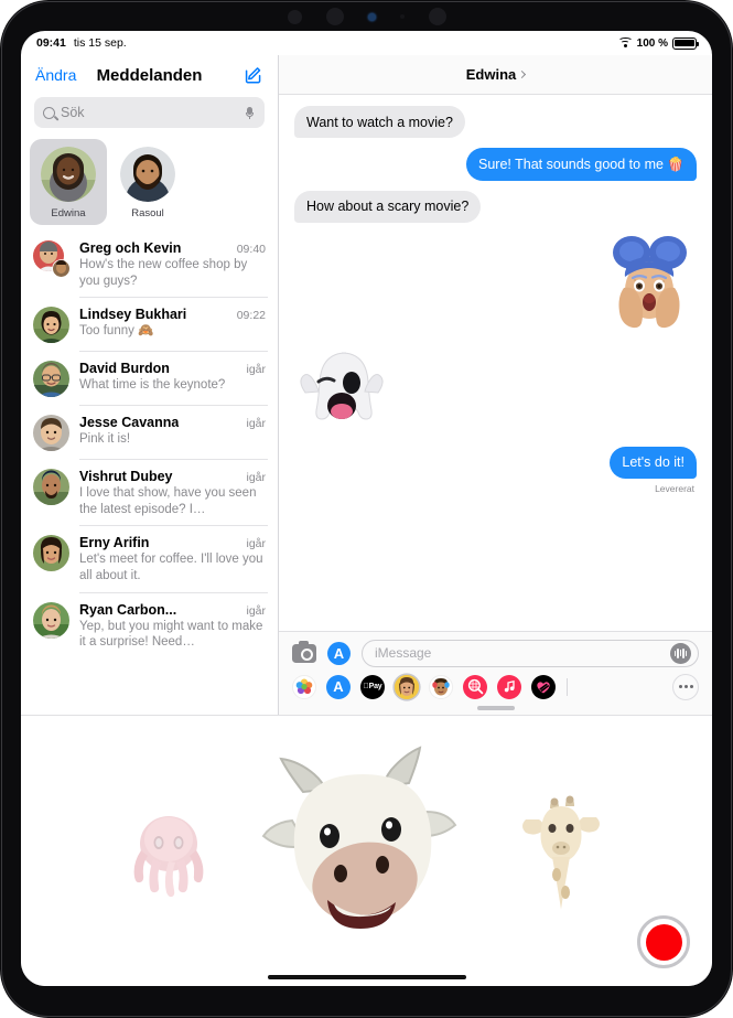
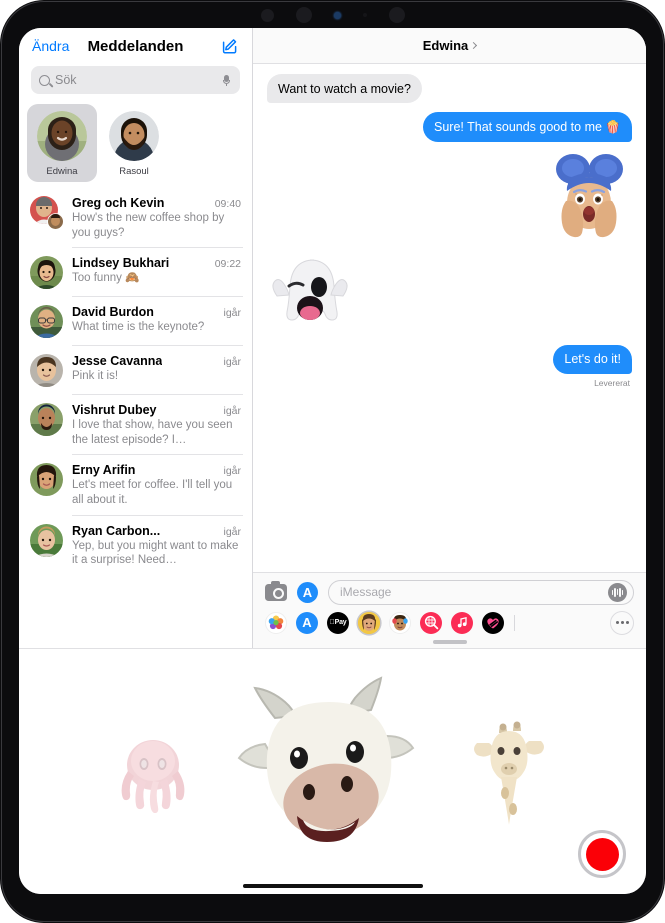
- 09:41
- tis 15 sep.
- 100 %
  Ändra
  Meddelanden
  Sök
  Edwina
  Rasoul
  Greg och Kevin
  09:40
  How's the new coffee shop by you guys?
  Lindsey Bukhari
  09:22
  Too funny 🙈
  David Burdon
  igår
  What time is the keynote?
  Jesse Cavanna
  igår
  Pink it is!
  Vishrut Dubey
  igår
  I love that show, have you seen the latest episode? I…
  Erny Arifin
  igår
- Let's meet for coffee. I'll love you all about it.
+ Let's meet for coffee. I'll tell you all about it.
  Ryan Carbon...
  igår
  Yep, but you might want to make it a surprise! Need…
  Edwina
  Want to watch a movie?
  Sure! That sounds good to me 🍿
- How about a scary movie?
  Let's do it!
  Levererat
  A
  iMessage
  A
